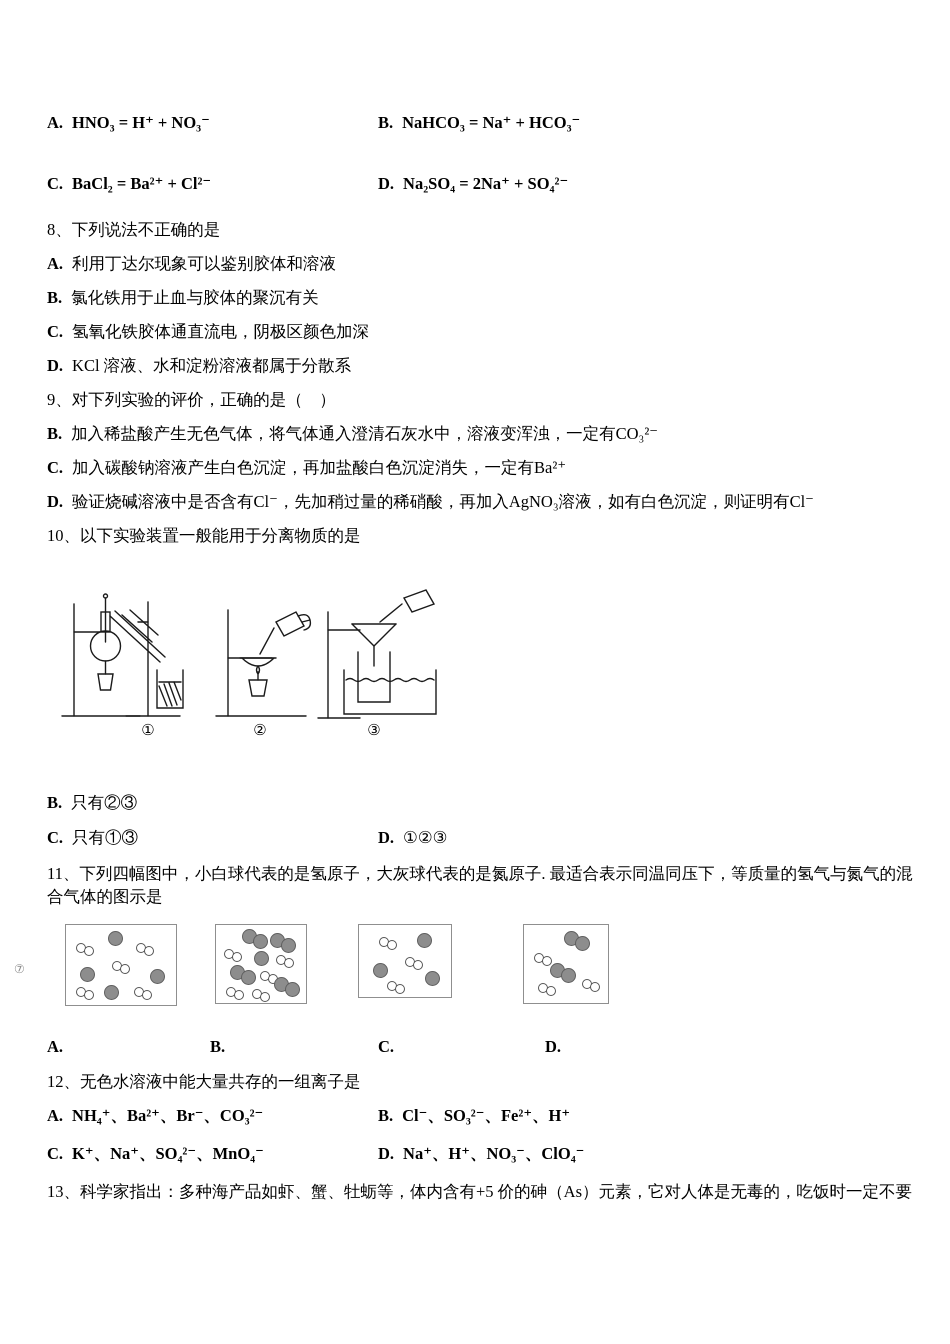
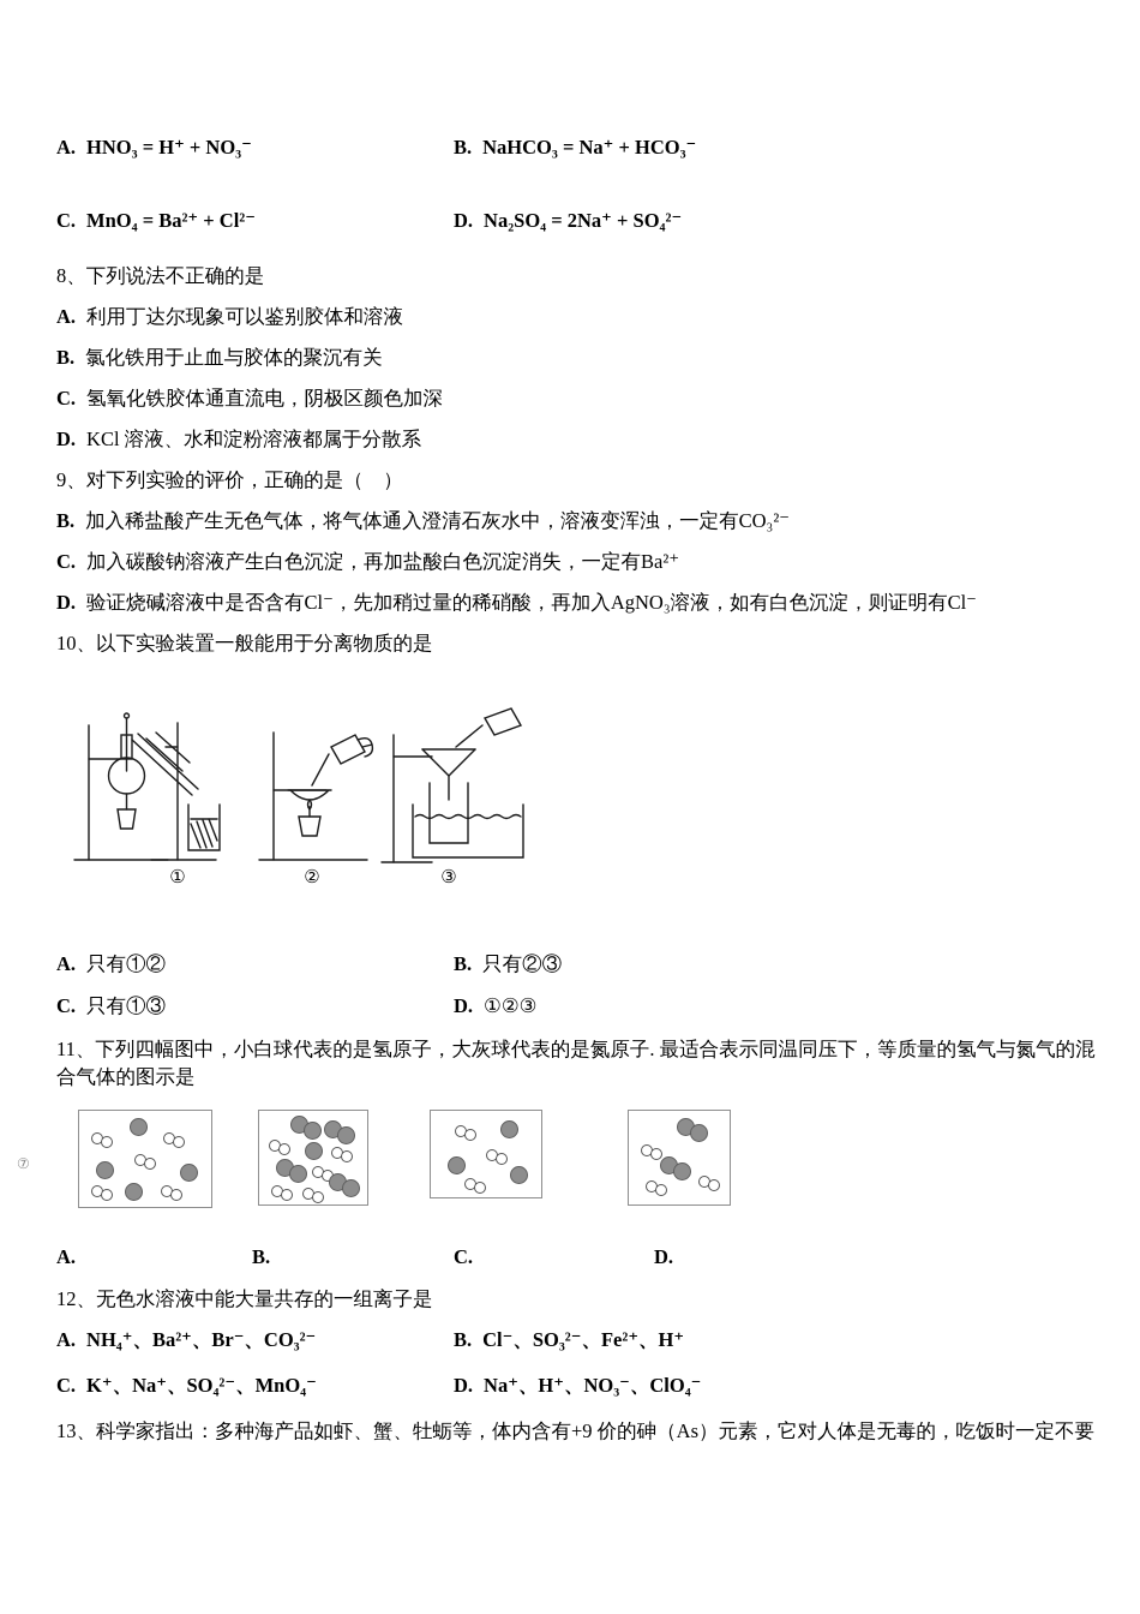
  A. HNO₃ = H⁺ + NO₃⁻
  B. NaHCO₃ = Na⁺ + HCO₃⁻
- C. BaCl₂ = Ba²⁺ + Cl²⁻
+ C. MnO₄ = Ba²⁺ + Cl²⁻
  D. Na₂SO₄ = 2Na⁺ + SO₄²⁻
  8、下列说法不正确的是
  A. 利用丁达尔现象可以鉴别胶体和溶液
  B. 氯化铁用于止血与胶体的聚沉有关
  C. 氢氧化铁胶体通直流电，阴极区颜色加深
  D. KCl 溶液、水和淀粉溶液都属于分散系
  9、对下列实验的评价，正确的是（ ）
  B. 加入稀盐酸产生无色气体，将气体通入澄清石灰水中，溶液变浑浊，一定有CO₃²⁻
  C. 加入碳酸钠溶液产生白色沉淀，再加盐酸白色沉淀消失，一定有Ba²⁺
  D. 验证烧碱溶液中是否含有Cl⁻，先加稍过量的稀硝酸，再加入AgNO₃溶液，如有白色沉淀，则证明有Cl⁻
  10、以下实验装置一般能用于分离物质的是
  ①
  ②
  ③
+ A. 只有①②
  B. 只有②③
  C. 只有①③
  D. ①②③
  11、下列四幅图中，小白球代表的是氢原子，大灰球代表的是氮原子. 最适合表示同温同压下，等质量的氢气与氮气的混合气体的图示是
  ⑦
  A.
  B.
  C.
  D.
  12、无色水溶液中能大量共存的一组离子是
  A. NH₄⁺、Ba²⁺、Br⁻、CO₃²⁻
  B. Cl⁻、SO₃²⁻、Fe²⁺、H⁺
  C. K⁺、Na⁺、SO₄²⁻、MnO₄⁻
  D. Na⁺、H⁺、NO₃⁻、ClO₄⁻
- 13、科学家指出：多种海产品如虾、蟹、牡蛎等，体内含有+5 价的砷（As）元素，它对人体是无毒的，吃饭时一定不要
+ 13、科学家指出：多种海产品如虾、蟹、牡蛎等，体内含有+9 价的砷（As）元素，它对人体是无毒的，吃饭时一定不要
